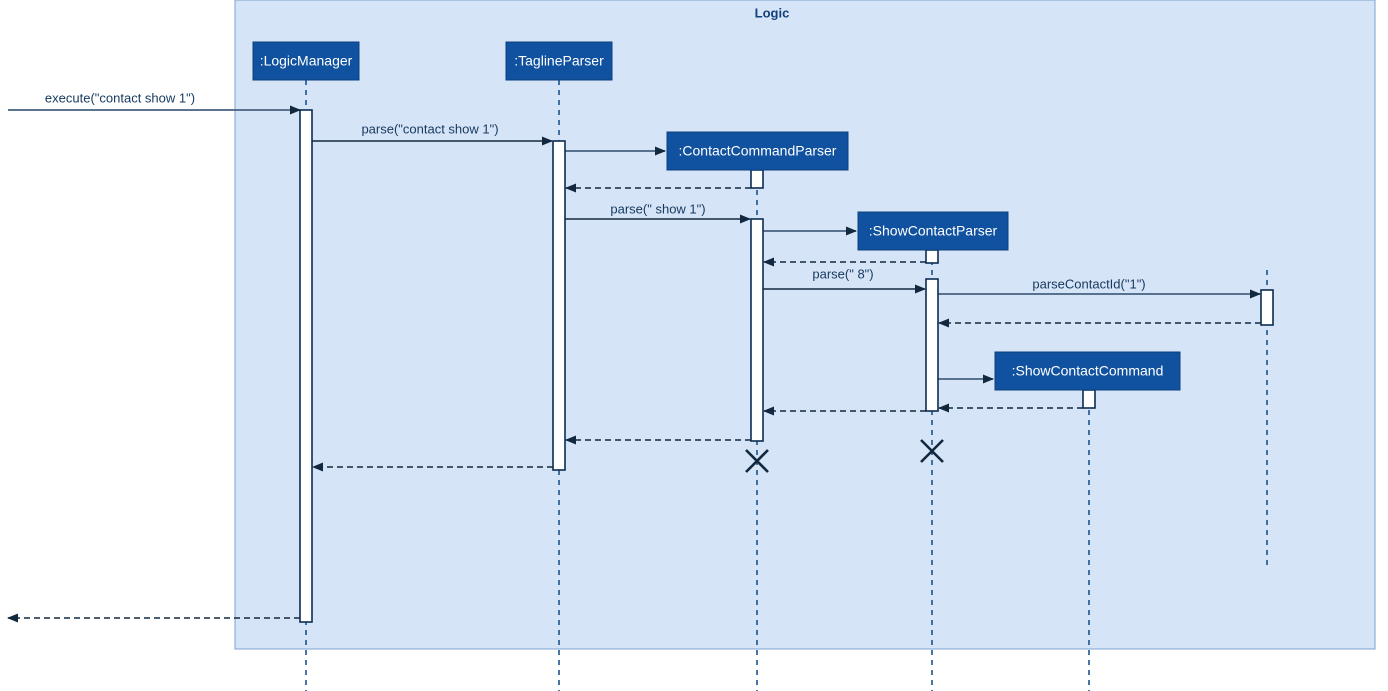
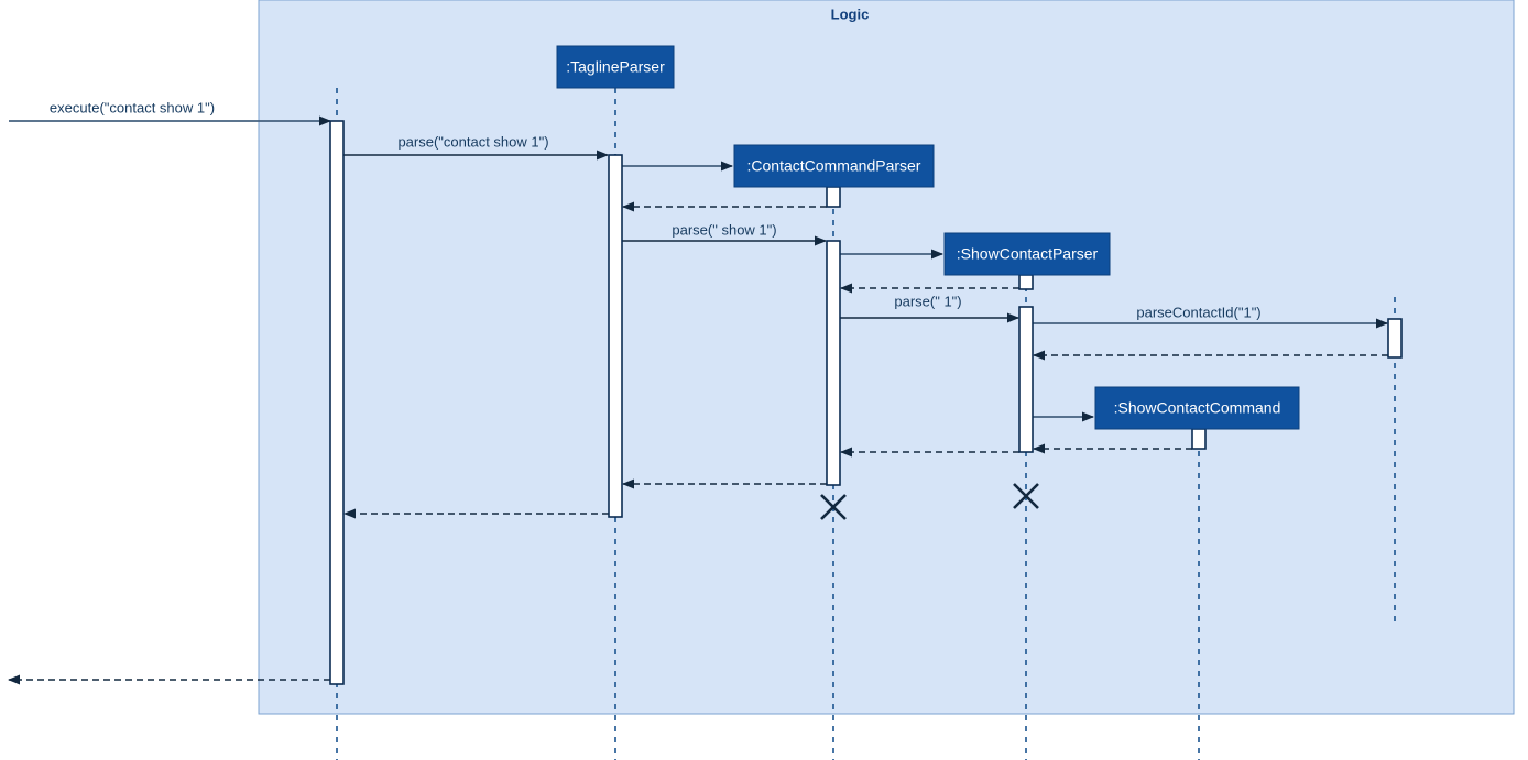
  Logic
- :LogicManager
  :TaglineParser
  :ContactCommandParser
  :ShowContactParser
  :ShowContactCommand
  execute("contact show 1")
  parse("contact show 1")
  parse(" show 1")
- parse(" 8")
+ parse(" 1")
  parseContactId("1")
